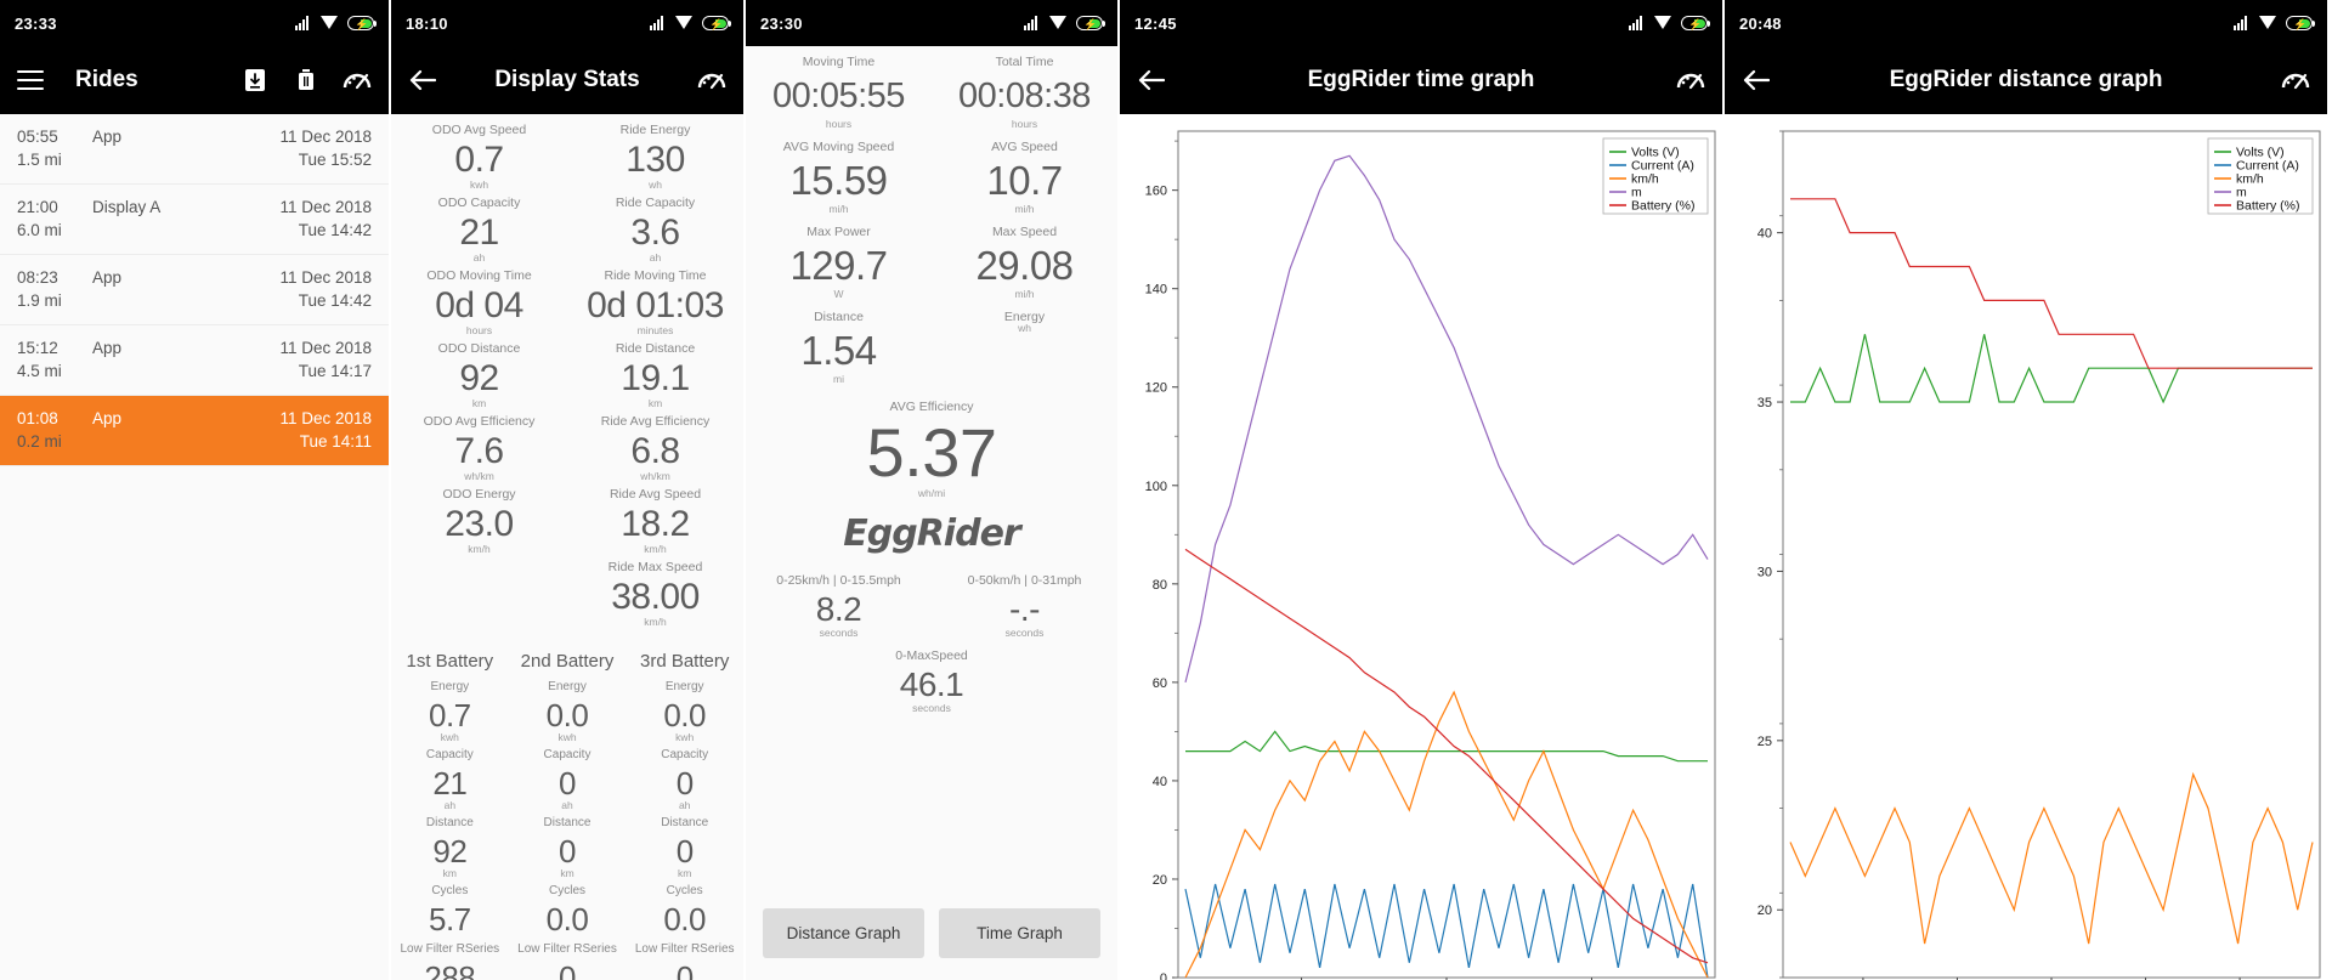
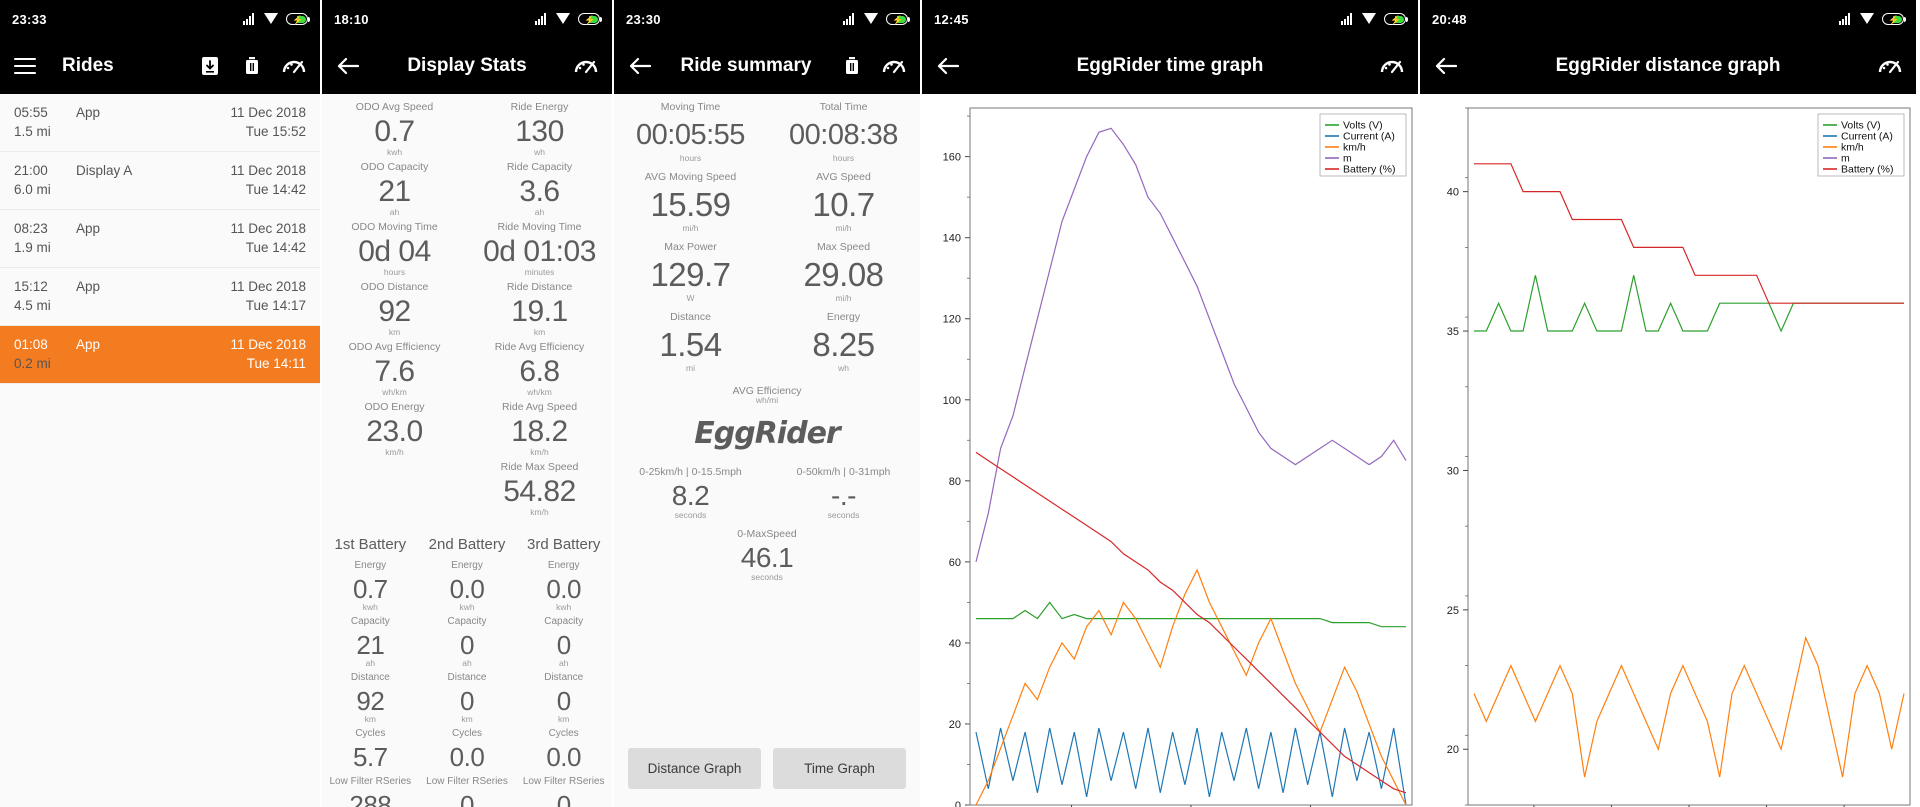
  23:33
  ⚡
  Rides
  05:55
  App
  11 Dec 2018
  1.5 mi
  Tue 15:52
  21:00
  Display A
  11 Dec 2018
  6.0 mi
  Tue 14:42
  08:23
  App
  11 Dec 2018
  1.9 mi
  Tue 14:42
  15:12
  App
  11 Dec 2018
  4.5 mi
  Tue 14:17
  01:08
  App
  11 Dec 2018
  0.2 mi
  Tue 14:11
  18:10
  ⚡
  Display Stats
  ODO Avg Speed
  0.7
  kwh
  ODO Capacity
  21
  ah
  ODO Moving Time
  0d 04
  hours
  ODO Distance
  92
  km
  ODO Avg Efficiency
  7.6
  wh/km
  ODO Energy
  23.0
  km/h
  Ride Energy
  130
  wh
  Ride Capacity
  3.6
  ah
  Ride Moving Time
  0d 01:03
  minutes
  Ride Distance
  19.1
  km
  Ride Avg Efficiency
  6.8
  wh/km
  Ride Avg Speed
  18.2
  km/h
  Ride Max Speed
- 38.00
+ 54.82
  km/h
  1st Battery
  Energy
  0.7
  kwh
  Capacity
  21
  ah
  Distance
  92
  km
  Cycles
  5.7
  Low Filter RSeries
  288
  2nd Battery
  Energy
  0.0
  kwh
  Capacity
  0
  ah
  Distance
  0
  km
  Cycles
  0.0
  Low Filter RSeries
  0
  3rd Battery
  Energy
  0.0
  kwh
  Capacity
  0
  ah
  Distance
  0
  km
  Cycles
  0.0
  Low Filter RSeries
  0
  23:30
  ⚡
+ Ride summary
  Moving Time
  00:05:55
  hours
  AVG Moving Speed
  15.59
  mi/h
  Max Power
  129.7
  W
  Distance
  1.54
  mi
  Total Time
  00:08:38
  hours
  AVG Speed
  10.7
  mi/h
  Max Speed
  29.08
  mi/h
  Energy
+ 8.25
  wh
  AVG Efficiency
- 5.37
  wh/mi
  EggRider
  0-25km/h | 0-15.5mph
  8.2
  seconds
  0-50km/h | 0-31mph
  -.-
  seconds
  0-MaxSpeed
  46.1
  seconds
  Distance Graph
  Time Graph
  12:45
  ⚡
  EggRider time graph
  0
  20
  40
  60
  80
  100
  120
  140
  160
  Volts (V)
  Current (A)
  km/h
  m
  Battery (%)
  20:48
  ⚡
  EggRider distance graph
  20
  25
  30
  35
  40
  Volts (V)
  Current (A)
  km/h
  m
  Battery (%)
